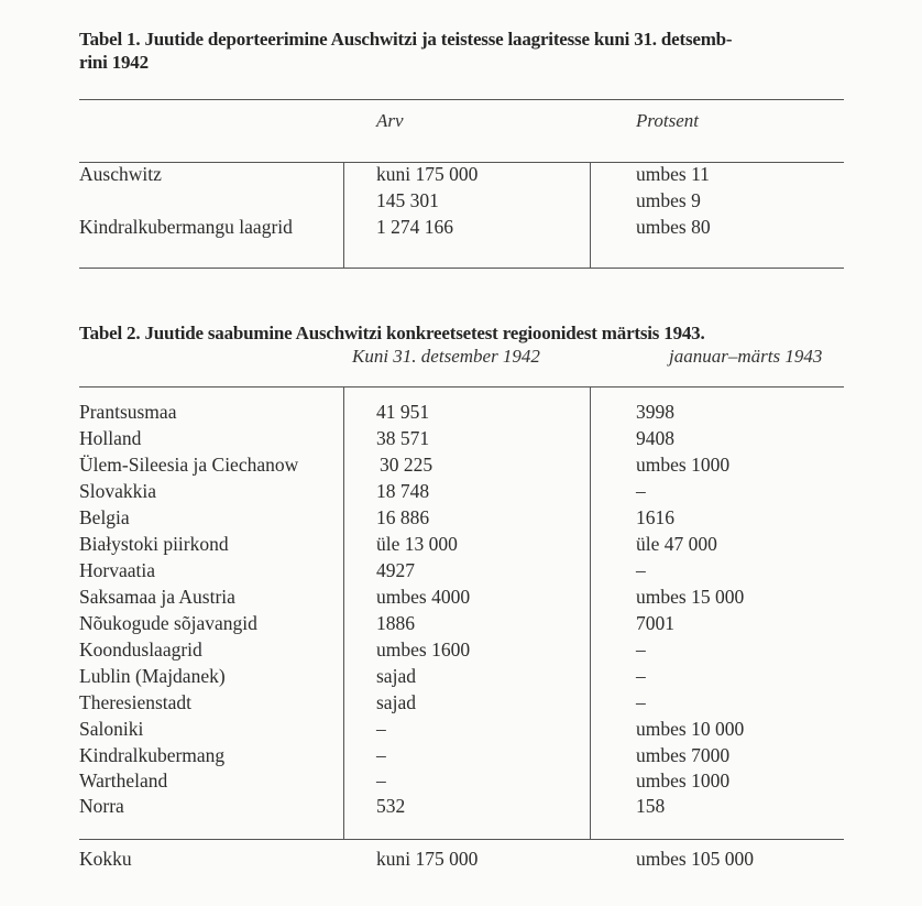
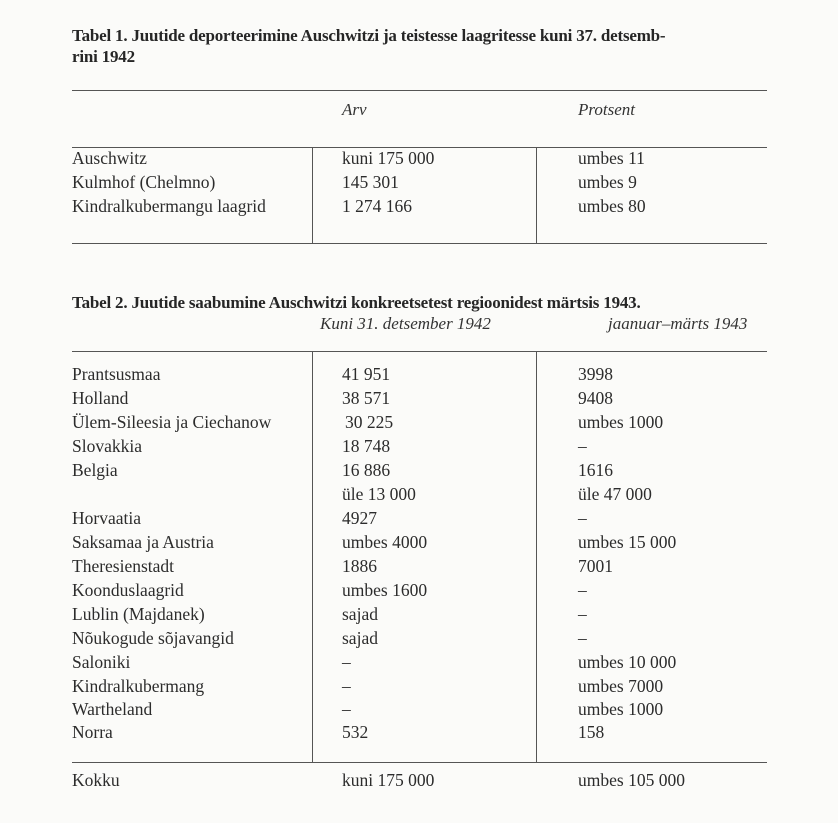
- Tabel 1. Juutide deporteerimine Auschwitzi ja teistesse laagritesse kuni 31. detsemb-
+ Tabel 1. Juutide deporteerimine Auschwitzi ja teistesse laagritesse kuni 37. detsemb-
  rini 1942
  Arv
  Protsent
  Auschwitz
  kuni 175 000
  umbes 11
+ Kulmhof (Chelmno)
  145 301
  umbes 9
  Kindralkubermangu laagrid
  1 274 166
  umbes 80
  Tabel 2. Juutide saabumine Auschwitzi konkreetsetest regioonidest märtsis 1943.
  Kuni 31. detsember 1942
  jaanuar–märts 1943
  Prantsusmaa
  41 951
  3998
  Holland
  38 571
  9408
  Ülem-Sileesia ja Ciechanow
  30 225
  umbes 1000
  Slovakkia
  18 748
  –
  Belgia
  16 886
  1616
- Białystoki piirkond
  üle 13 000
  üle 47 000
  Horvaatia
  4927
  –
  Saksamaa ja Austria
  umbes 4000
  umbes 15 000
- Nõukogude sõjavangid
+ Theresienstadt
  1886
  7001
  Koonduslaagrid
  umbes 1600
  –
  Lublin (Majdanek)
  sajad
  –
- Theresienstadt
+ Nõukogude sõjavangid
  sajad
  –
  Saloniki
  –
  umbes 10 000
  Kindralkubermang
  –
  umbes 7000
  Wartheland
  –
  umbes 1000
  Norra
  532
  158
  Kokku
  kuni 175 000
  umbes 105 000
